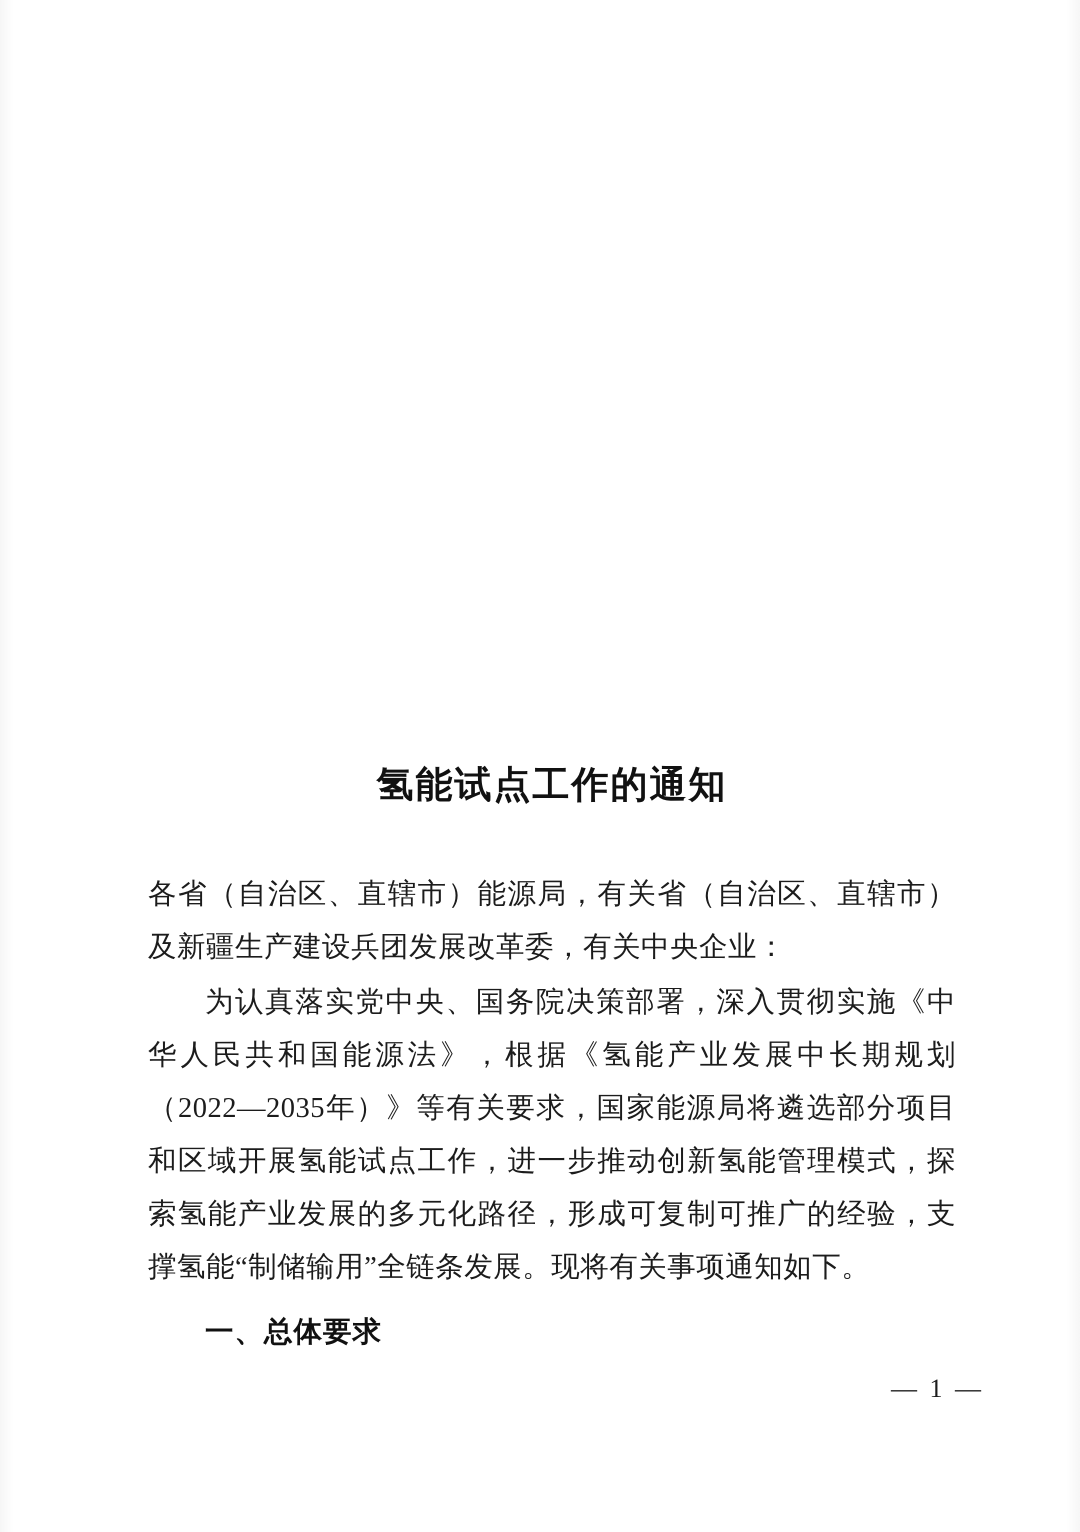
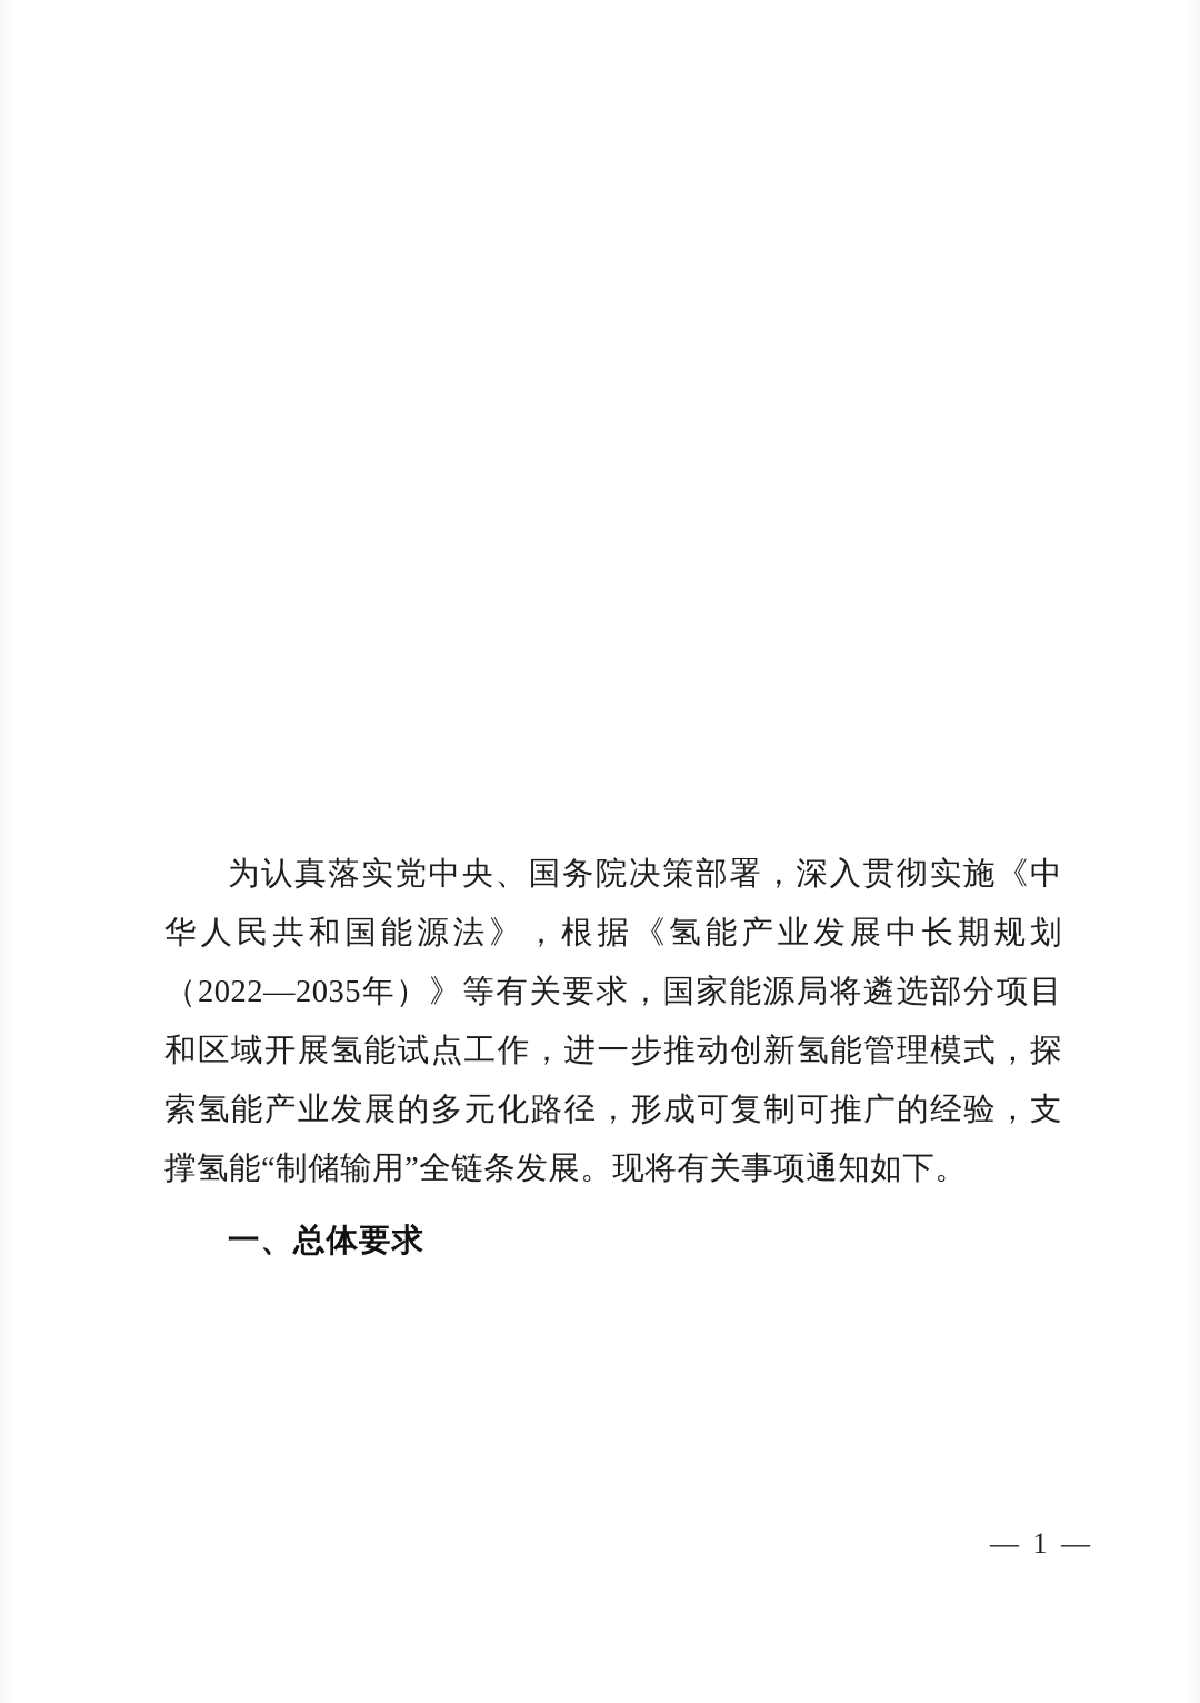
- 氢能试点工作的通知
- 各省（自治区、直辖市）能源局，有关省（自治区、直辖市）及新疆生产建设兵团发展改革委，有关中央企业：
  为认真落实党中央、国务院决策部署，深入贯彻实施《中华人民共和国能源法》，根据《氢能产业发展中长期规划（2022—2035年）》等有关要求，国家能源局将遴选部分项目和区域开展氢能试点工作，进一步推动创新氢能管理模式，探索氢能产业发展的多元化路径，形成可复制可推广的经验，支撑氢能“制储输用”全链条发展。现将有关事项通知如下。
  一、总体要求
  — 1 —
